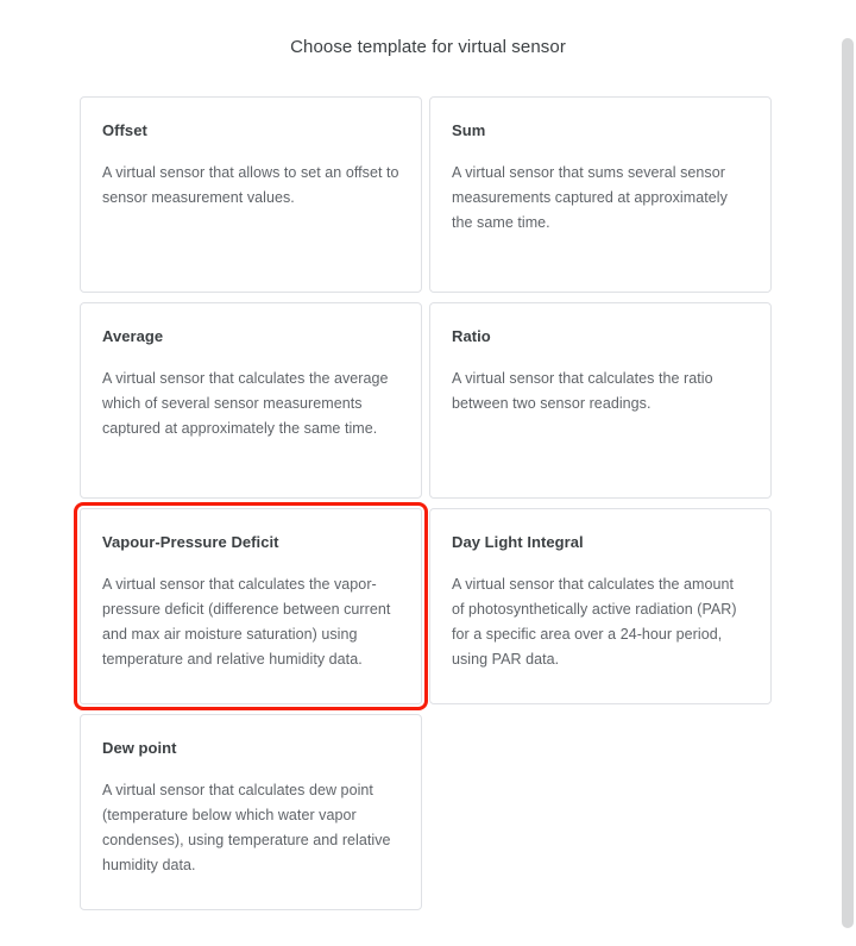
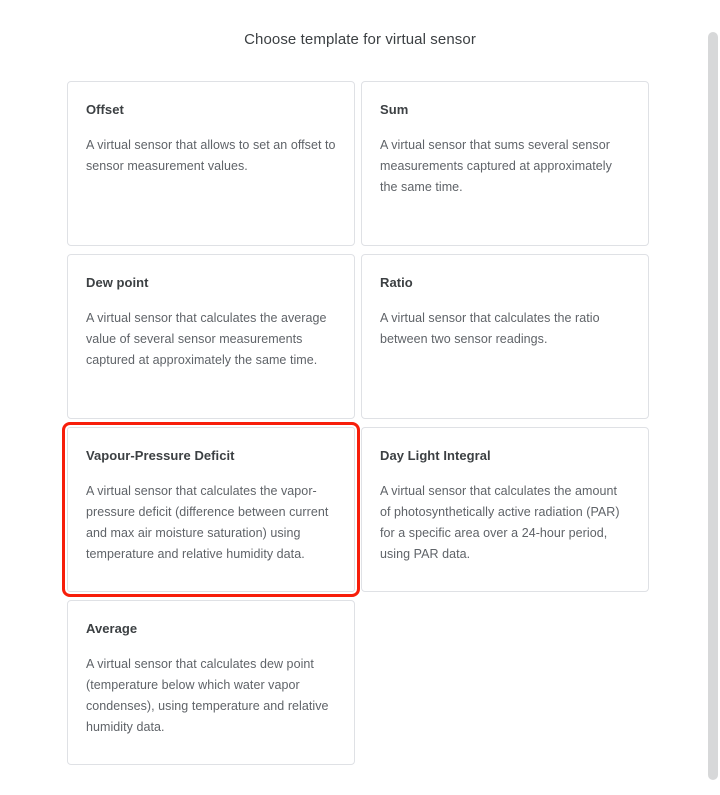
  Choose template for virtual sensor
  Offset
  A virtual sensor that allows to set an offset to sensor measurement values.
  Sum
  A virtual sensor that sums several sensor measurements captured at approximately the same time.
- Average
+ Dew point
- A virtual sensor that calculates the average which of several sensor measurements captured at approximately the same time.
+ A virtual sensor that calculates the average value of several sensor measurements captured at approximately the same time.
  Ratio
  A virtual sensor that calculates the ratio between two sensor readings.
  Vapour-Pressure Deficit
  A virtual sensor that calculates the vapor-pressure deficit (difference between current and max air moisture saturation) using temperature and relative humidity data.
  Day Light Integral
  A virtual sensor that calculates the amount of photosynthetically active radiation (PAR) for a specific area over a 24-hour period, using PAR data.
- Dew point
+ Average
  A virtual sensor that calculates dew point (temperature below which water vapor condenses), using temperature and relative humidity data.
